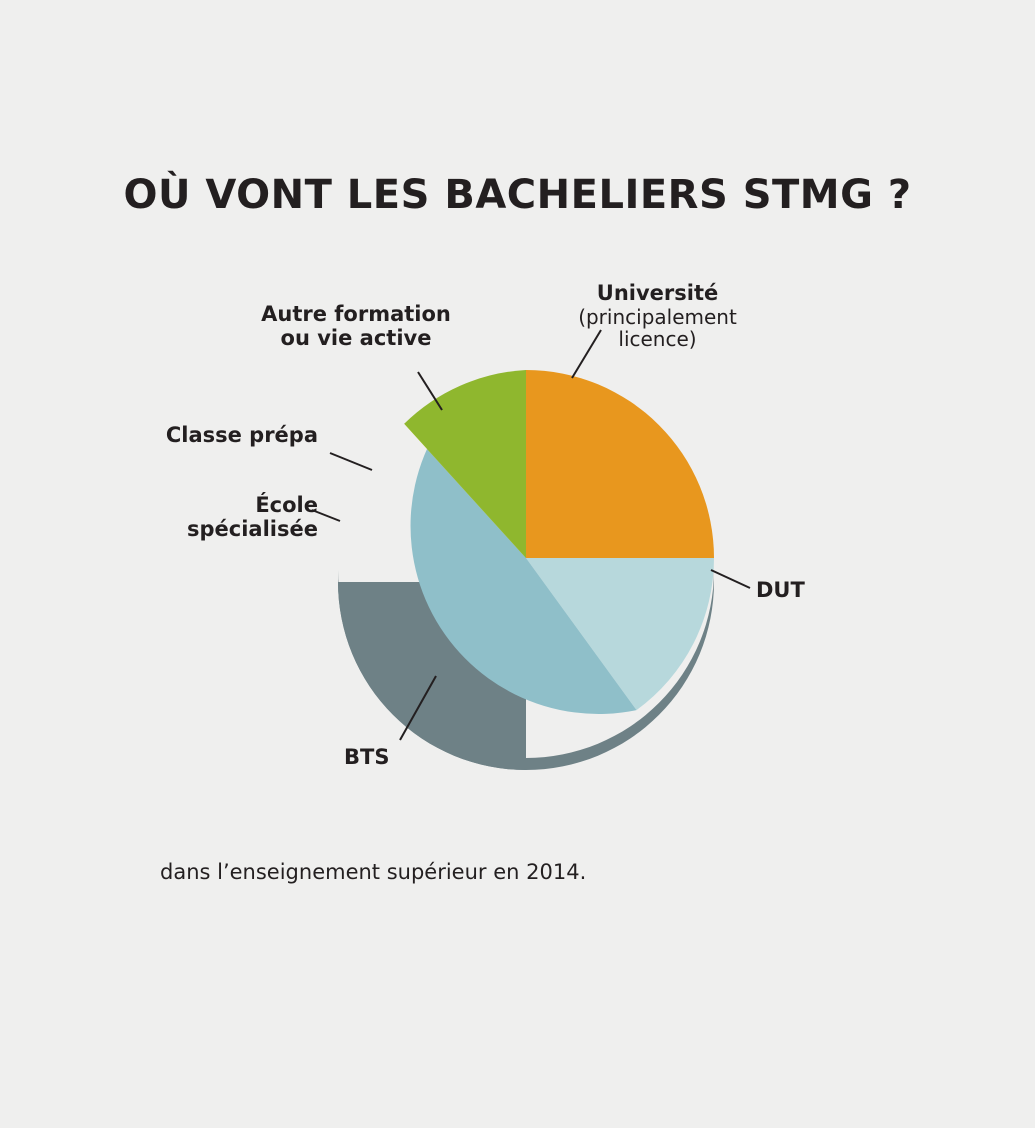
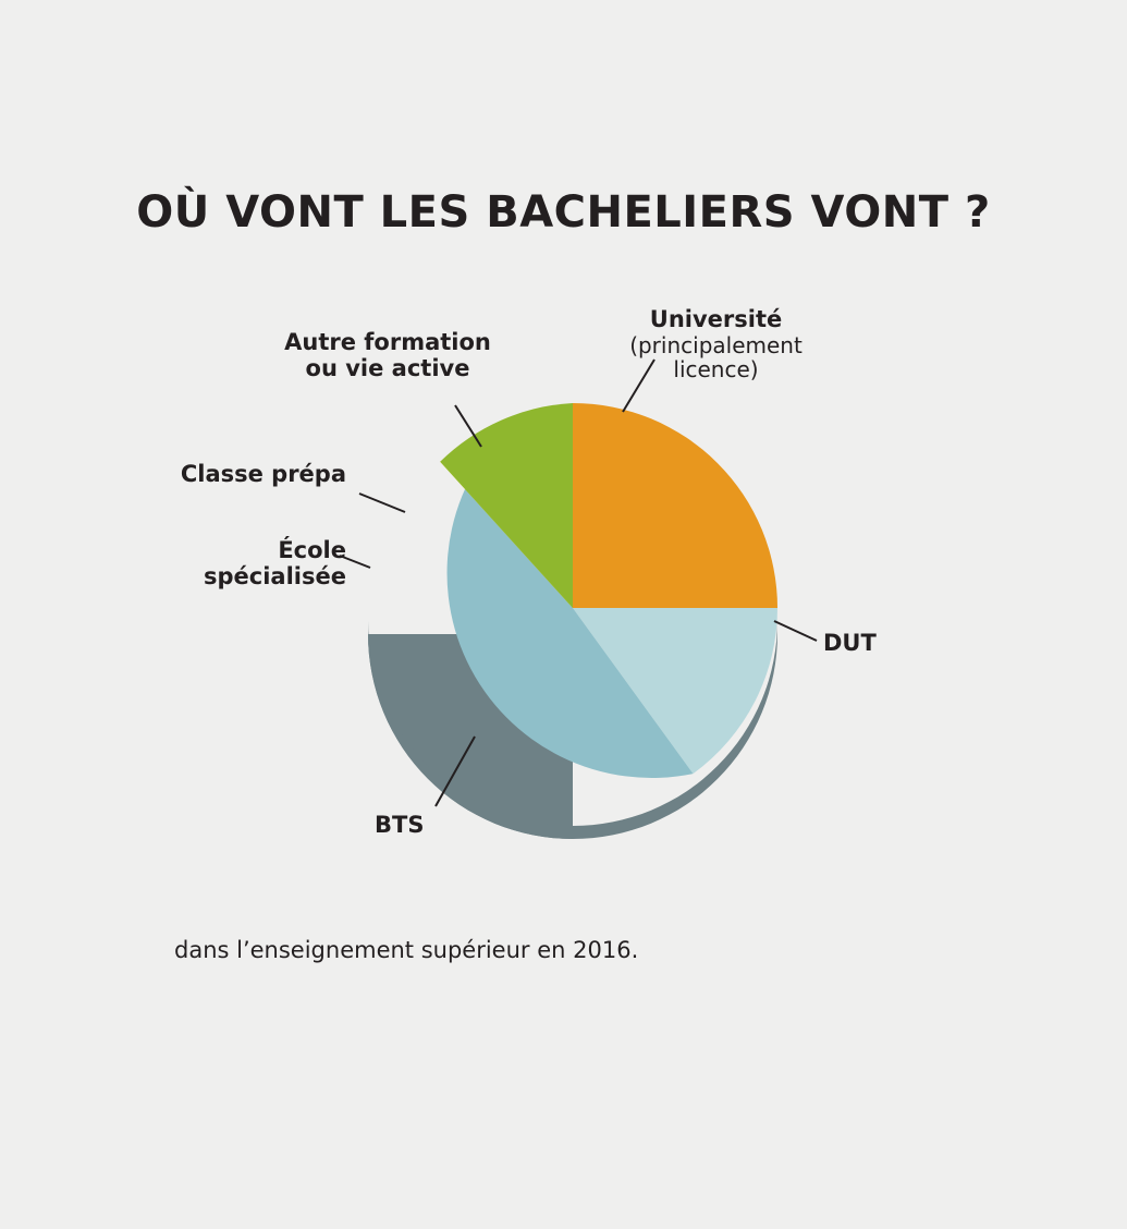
- OÙ VONT LES BACHELIERS STMG ?
+ OÙ VONT LES BACHELIERS VONT ?
  Université
  (principalement
  licence)
  DUT
  BTS
  École
  spécialisée
  Classe prépa
  Autre formation
  ou vie active
- dans l’enseignement supérieur en 2014.
+ dans l’enseignement supérieur en 2016.
